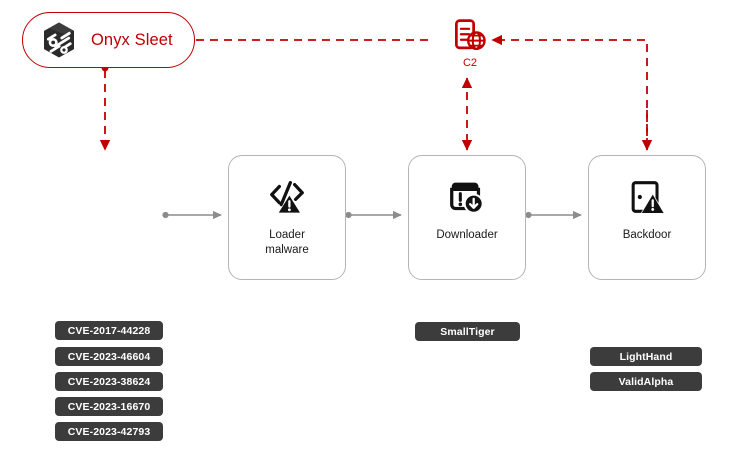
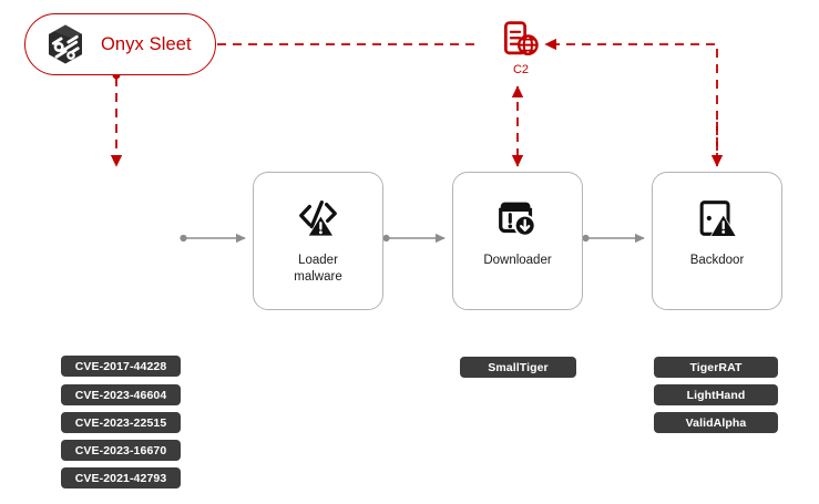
  Onyx Sleet
  C2
  Loader
  malware
  Downloader
  Backdoor
  CVE-2017-44228
  CVE-2023-46604
- CVE-2023-38624
+ CVE-2023-22515
  CVE-2023-16670
- CVE-2023-42793
+ CVE-2021-42793
  SmallTiger
+ TigerRAT
  LightHand
  ValidAlpha
